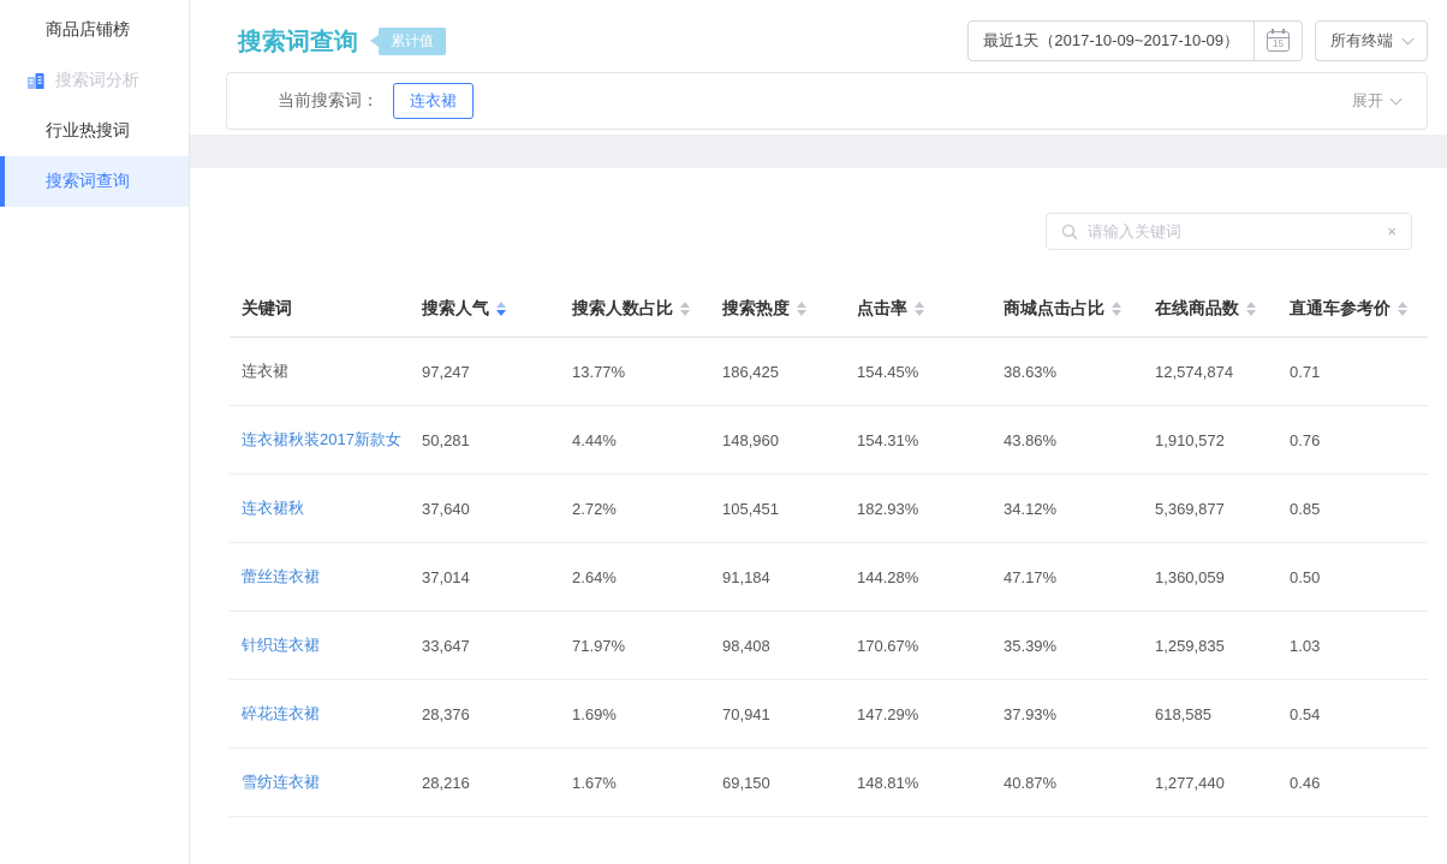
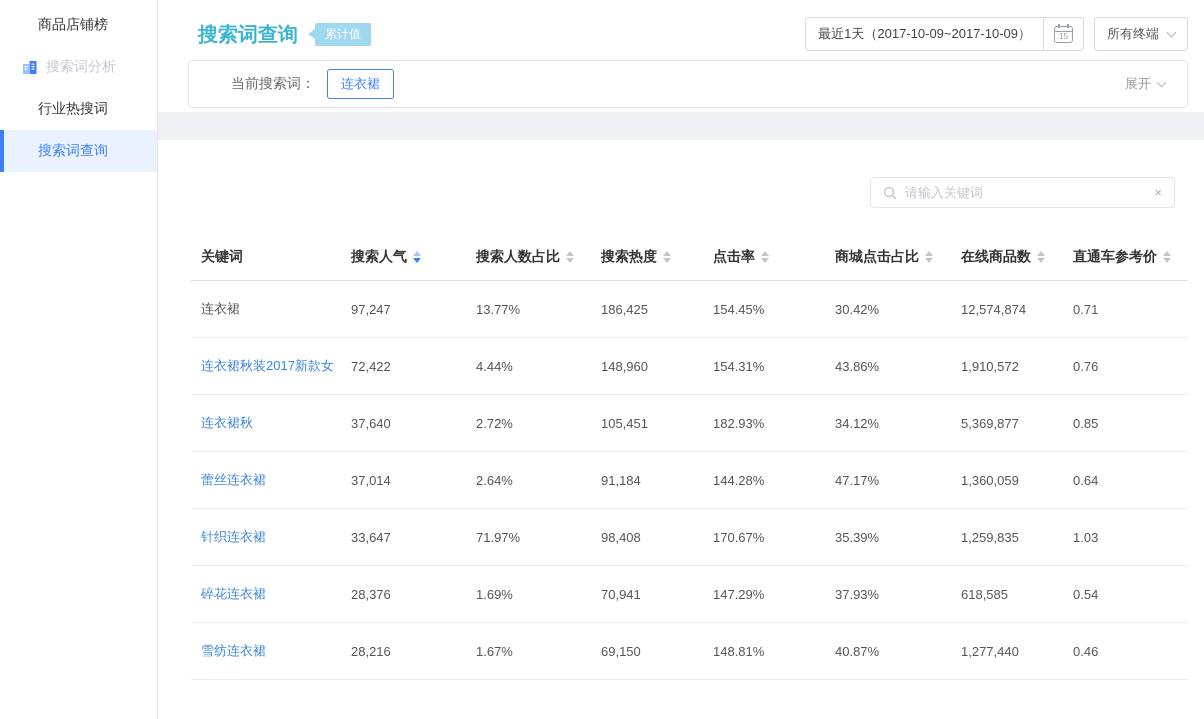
  商品店铺榜
  搜索词分析
  行业热搜词
  搜索词查询
  搜索词查询
  累计值
  最近1天（2017-10-09~2017-10-09）
  15
  所有终端
  当前搜索词：
  连衣裙
  展开
  请输入关键词
  ×
  关键词	搜索人气	搜索人数占比	搜索热度	点击率	商城点击占比	在线商品数	直通车参考价
- 连衣裙	97,247	13.77%	186,425	154.45%	38.63%	12,574,874	0.71
+ 连衣裙	97,247	13.77%	186,425	154.45%	30.42%	12,574,874	0.71
- 连衣裙秋装2017新款女	50,281	4.44%	148,960	154.31%	43.86%	1,910,572	0.76
+ 连衣裙秋装2017新款女	72,422	4.44%	148,960	154.31%	43.86%	1,910,572	0.76
  连衣裙秋	37,640	2.72%	105,451	182.93%	34.12%	5,369,877	0.85
- 蕾丝连衣裙	37,014	2.64%	91,184	144.28%	47.17%	1,360,059	0.50
+ 蕾丝连衣裙	37,014	2.64%	91,184	144.28%	47.17%	1,360,059	0.64
  针织连衣裙	33,647	71.97%	98,408	170.67%	35.39%	1,259,835	1.03
  碎花连衣裙	28,376	1.69%	70,941	147.29%	37.93%	618,585	0.54
  雪纺连衣裙	28,216	1.67%	69,150	148.81%	40.87%	1,277,440	0.46
